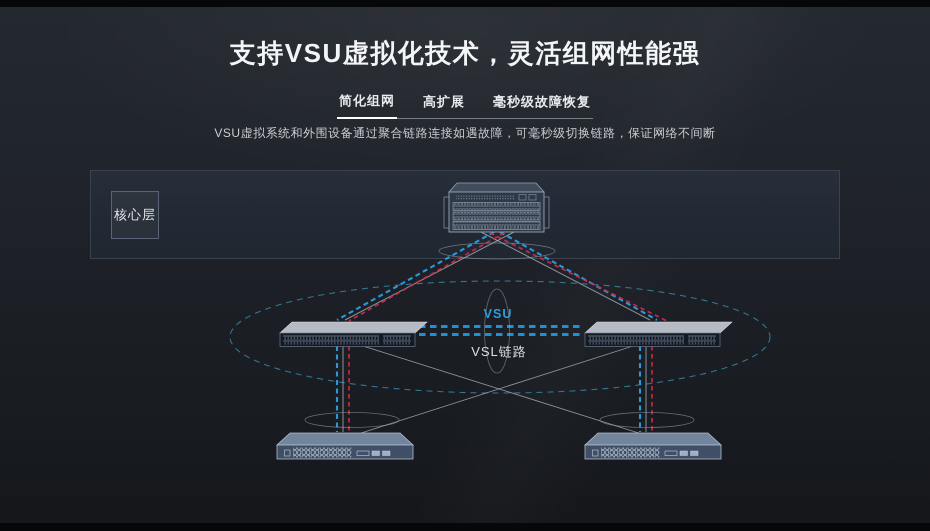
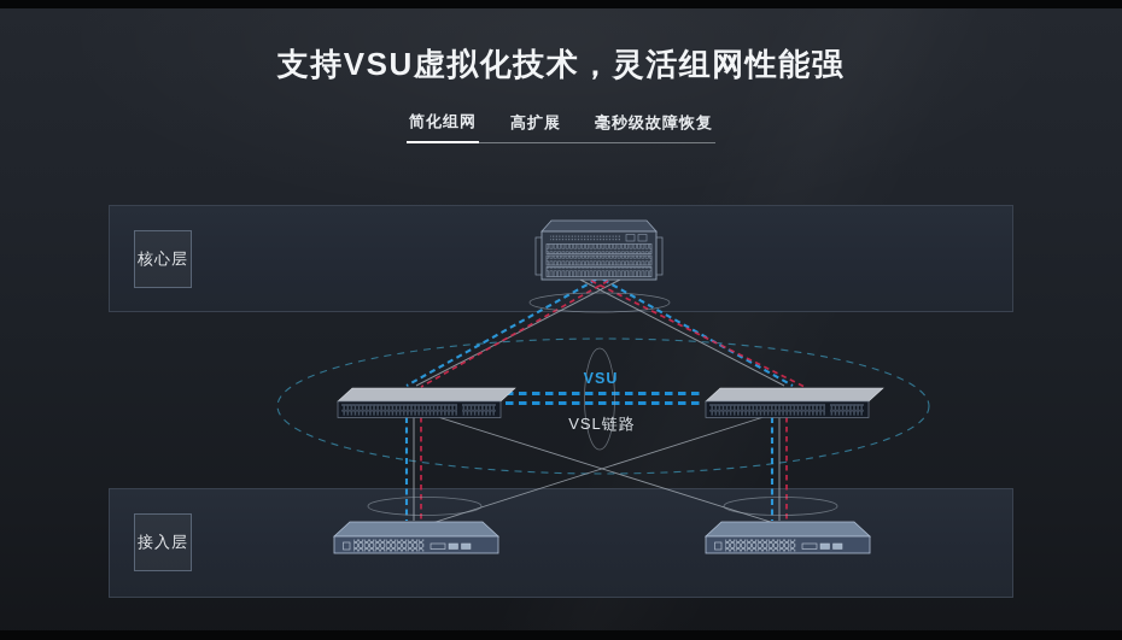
  支持VSU虚拟化技术，灵活组网性能强
  简化组网
  高扩展
  毫秒级故障恢复
- VSU虚拟系统和外围设备通过聚合链路连接如遇故障，可毫秒级切换链路，保证网络不间断
  核心层
+ 接入层
  VSU
  VSL链路
